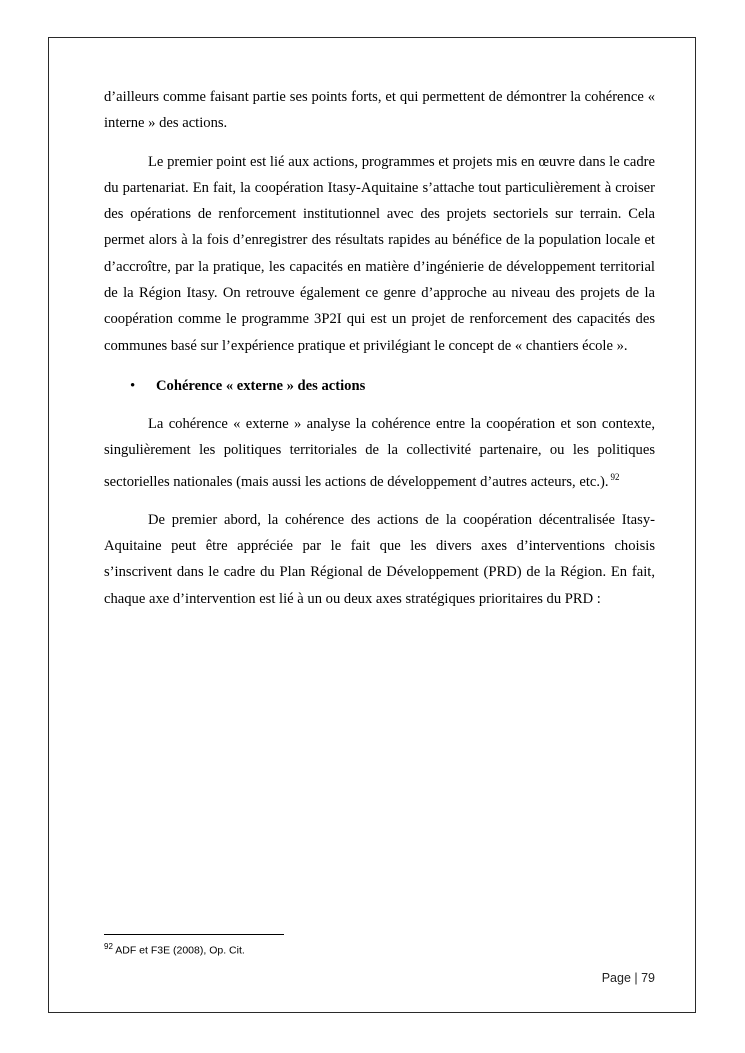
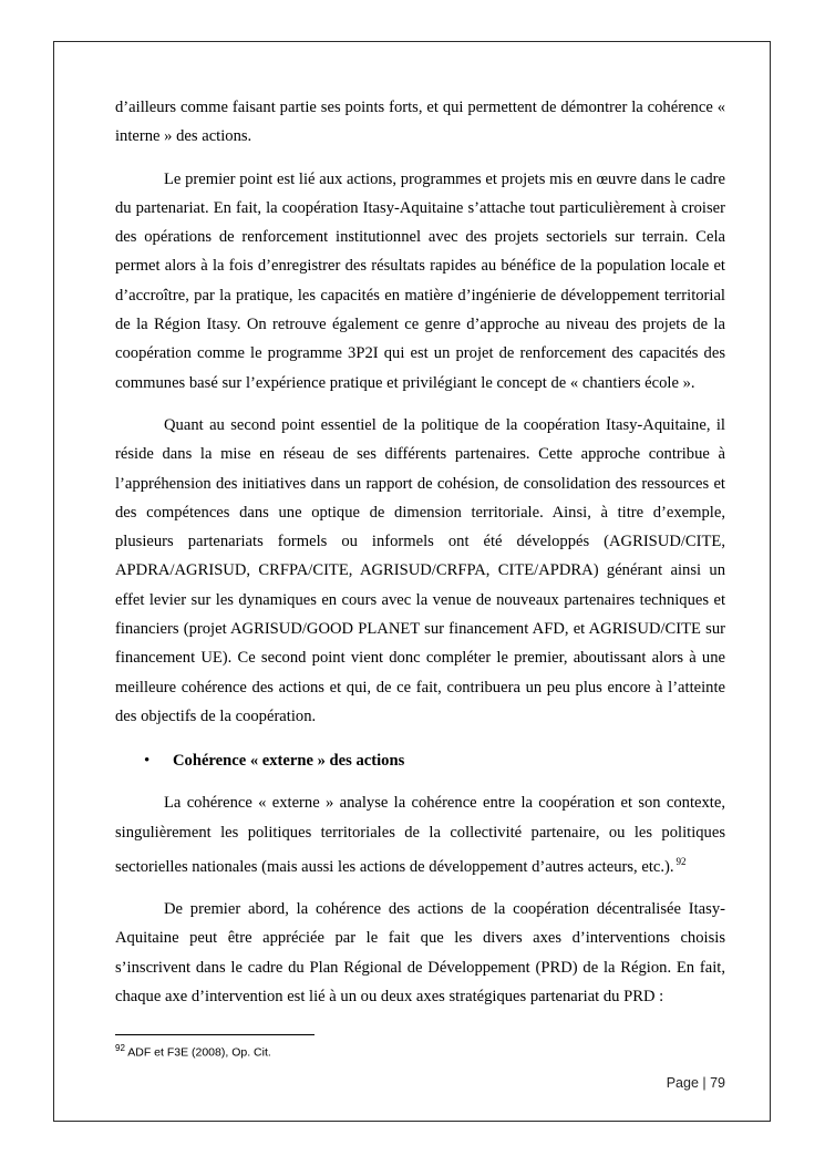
  d’ailleurs comme faisant partie ses points forts, et qui permettent de démontrer la cohérence « interne » des actions.
  Le premier point est lié aux actions, programmes et projets mis en œuvre dans le cadre du partenariat. En fait, la coopération Itasy-Aquitaine s’attache tout particulièrement à croiser des opérations de renforcement institutionnel avec des projets sectoriels sur terrain. Cela permet alors à la fois d’enregistrer des résultats rapides au bénéfice de la population locale et d’accroître, par la pratique, les capacités en matière d’ingénierie de développement territorial de la Région Itasy. On retrouve également ce genre d’approche au niveau des projets de la coopération comme le programme 3P2I qui est un projet de renforcement des capacités des communes basé sur l’expérience pratique et privilégiant le concept de « chantiers école ».
+ Quant au second point essentiel de la politique de la coopération Itasy-Aquitaine, il réside dans la mise en réseau de ses différents partenaires. Cette approche contribue à l’appréhension des initiatives dans un rapport de cohésion, de consolidation des ressources et des compétences dans une optique de dimension territoriale. Ainsi, à titre d’exemple, plusieurs partenariats formels ou informels ont été développés (AGRISUD/CITE, APDRA/AGRISUD, CRFPA/CITE, AGRISUD/CRFPA, CITE/APDRA) générant ainsi un effet levier sur les dynamiques en cours avec la venue de nouveaux partenaires techniques et financiers (projet AGRISUD/GOOD PLANET sur financement AFD, et AGRISUD/CITE sur financement UE). Ce second point vient donc compléter le premier, aboutissant alors à une meilleure cohérence des actions et qui, de ce fait, contribuera un peu plus encore à l’atteinte des objectifs de la coopération.
  •
  Cohérence « externe » des actions
  La cohérence « externe » analyse la cohérence entre la coopération et son contexte, singulièrement les politiques territoriales de la collectivité partenaire, ou les politiques sectorielles nationales (mais aussi les actions de développement d’autres acteurs, etc.). 92
- De premier abord, la cohérence des actions de la coopération décentralisée Itasy-Aquitaine peut être appréciée par le fait que les divers axes d’interventions choisis s’inscrivent dans le cadre du Plan Régional de Développement (PRD) de la Région. En fait, chaque axe d’intervention est lié à un ou deux axes stratégiques prioritaires du PRD :
+ De premier abord, la cohérence des actions de la coopération décentralisée Itasy-Aquitaine peut être appréciée par le fait que les divers axes d’interventions choisis s’inscrivent dans le cadre du Plan Régional de Développement (PRD) de la Région. En fait, chaque axe d’intervention est lié à un ou deux axes stratégiques partenariat du PRD :
  92 ADF et F3E (2008), Op. Cit.
  Page | 79
